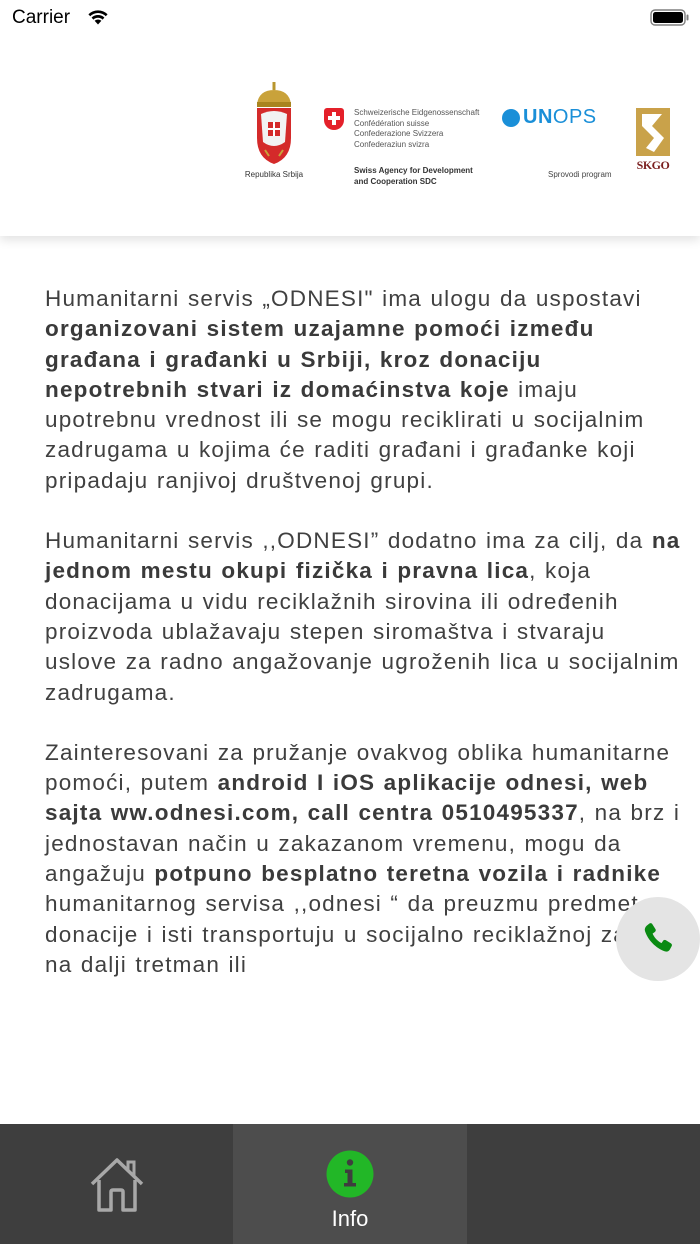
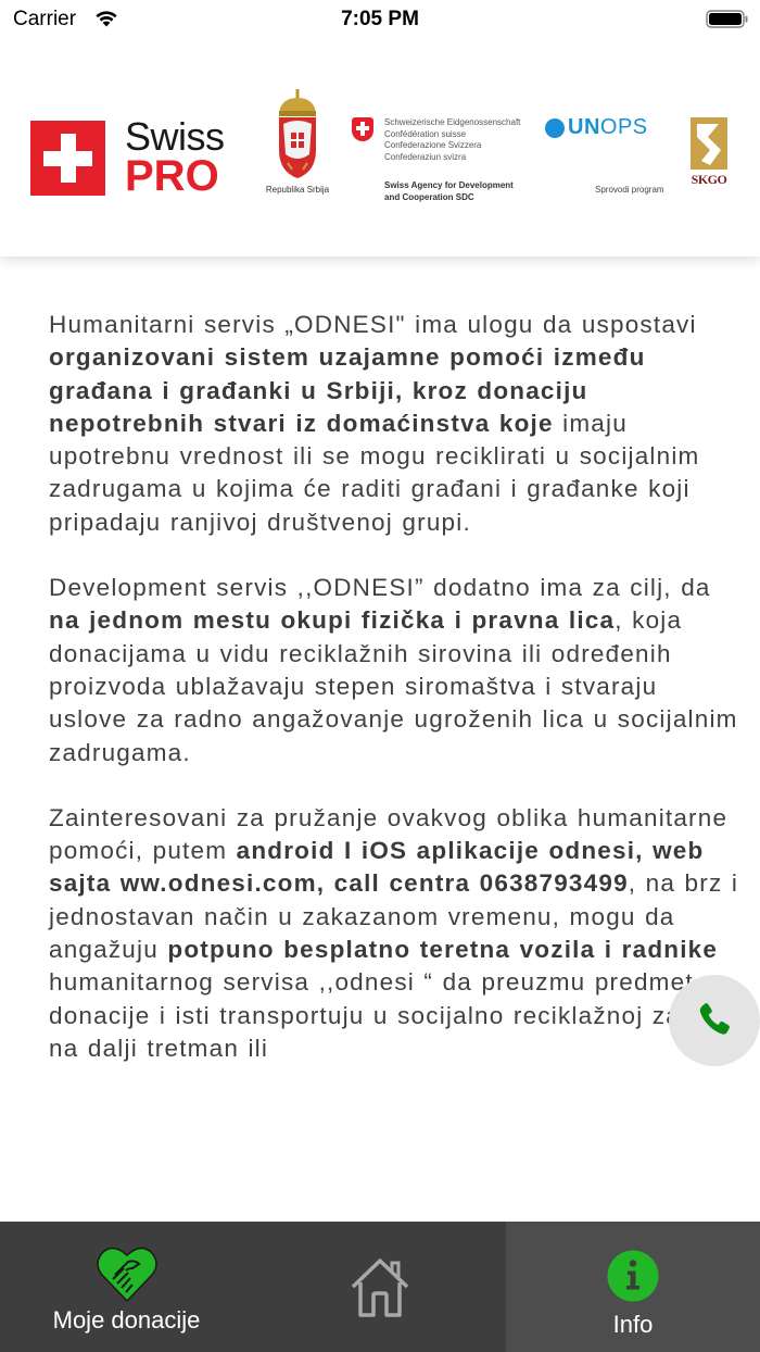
  Carrier
+ 7:05 PM
+ Swiss
+ PRO
  Republika Srbija
  Schweizerische Eidgenossenschaft
  Confédération suisse
  Confederazione Svizzera
  Confederaziun svizra
  Swiss Agency for Development
  and Cooperation SDC
  UN
  OPS
  Sprovodi program
  SKGO
  Humanitarni servis „ODNESI" ima ulogu da uspostavi organizovani sistem uzajamne pomoći između građana i građanki u Srbiji, kroz donaciju nepotrebnih stvari iz domaćinstva koje imaju upotrebnu vrednost ili se mogu reciklirati u socijalnim zadrugama u kojima će raditi građani i građanke koji pripadaju ranjivoj društvenoj grupi.
- Humanitarni servis ,,ODNESI” dodatno ima za cilj, da na jednom mestu okupi fizička i pravna lica, koja donacijama u vidu reciklažnih sirovina ili određenih proizvoda ublažavaju stepen siromaštva i stvaraju uslove za radno angažovanje ugroženih lica u socijalnim zadrugama.
+ Development servis ,,ODNESI” dodatno ima za cilj, da na jednom mestu okupi fizička i pravna lica, koja donacijama u vidu reciklažnih sirovina ili određenih proizvoda ublažavaju stepen siromaštva i stvaraju uslove za radno angažovanje ugroženih lica u socijalnim zadrugama.
- Zainteresovani za pružanje ovakvog oblika humanitarne pomoći, putem android I iOS aplikacije odnesi, web sajta ww.odnesi.com, call centra 0510495337, na brz i jednostavan način u zakazanom vremenu, mogu da angažuju potpuno besplatno teretna vozila i radnike humanitarnog servisa ,,odnesi “ da preuzmu predme donacije i isti transportuju u socijalno reciklažnoj z na dalji tretman ili
+ Zainteresovani za pružanje ovakvog oblika humanitarne pomoći, putem android I iOS aplikacije odnesi, web sajta ww.odnesi.com, call centra 0638793499, na brz i jednostavan način u zakazanom vremenu, mogu da angažuju potpuno besplatno teretna vozila i radnike humanitarnog servisa ,,odnesi “ da preuzmu predme donacije i isti transportuju u socijalno reciklažnoj z na dalji tretman ili
+ Moje donacije
  Info
